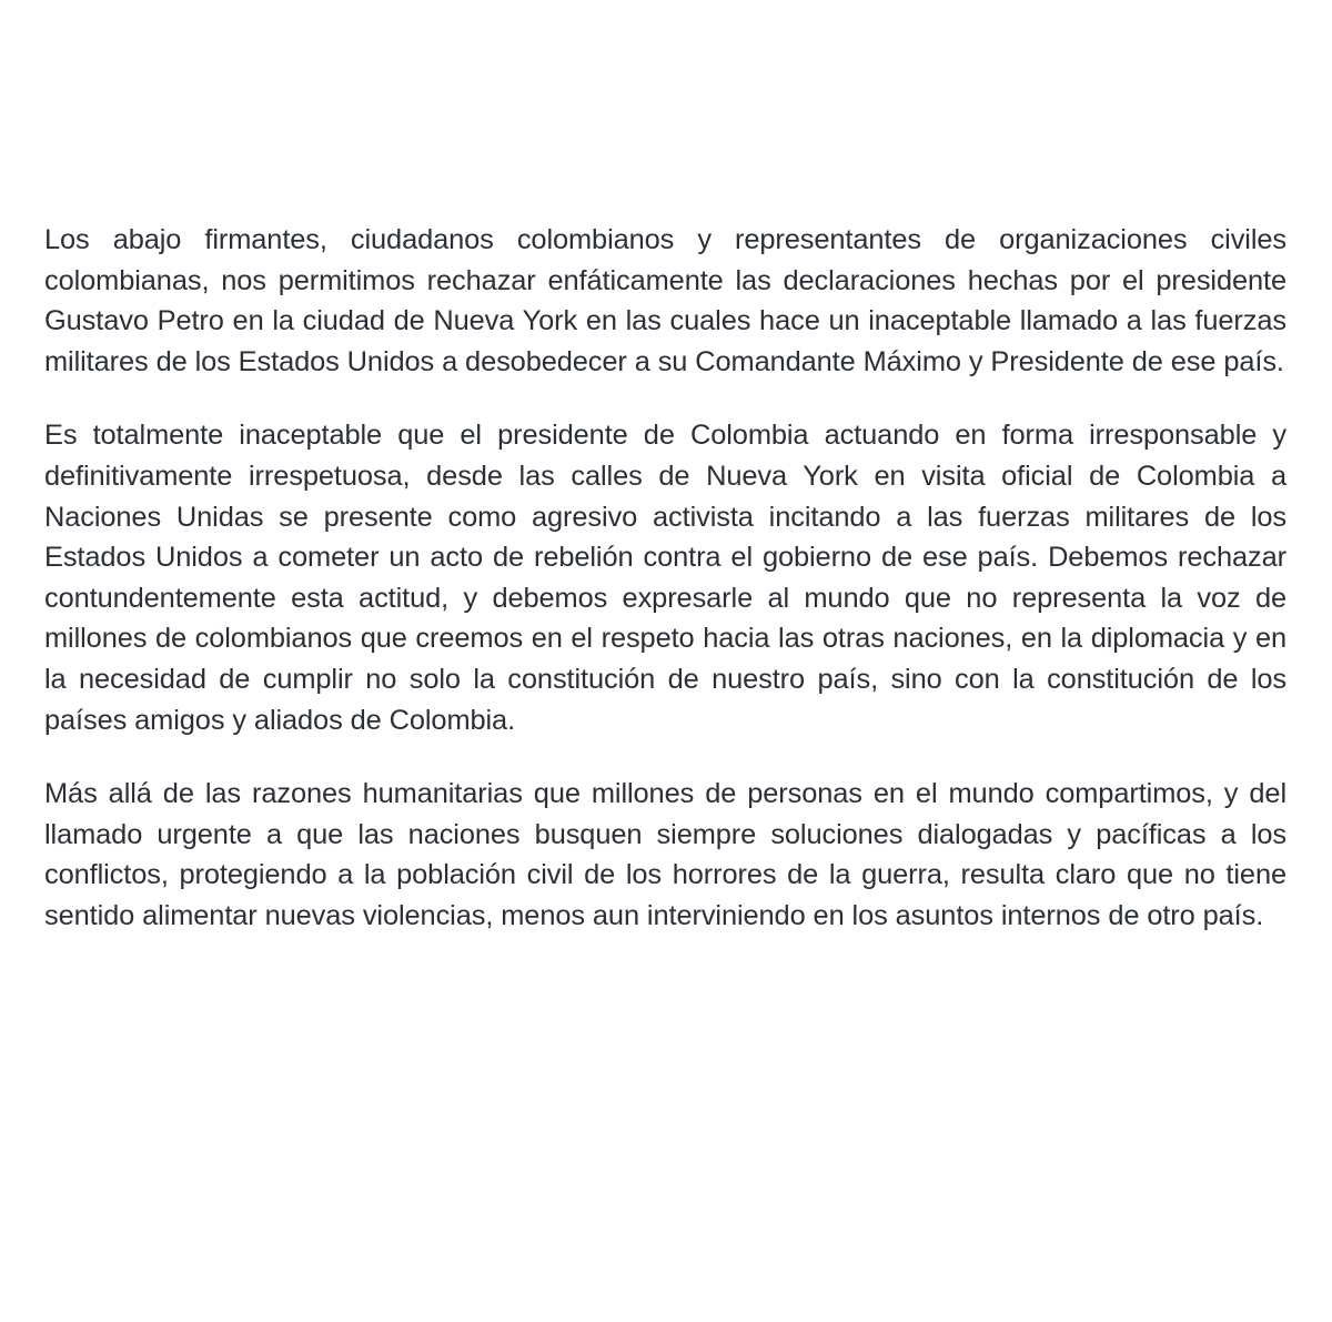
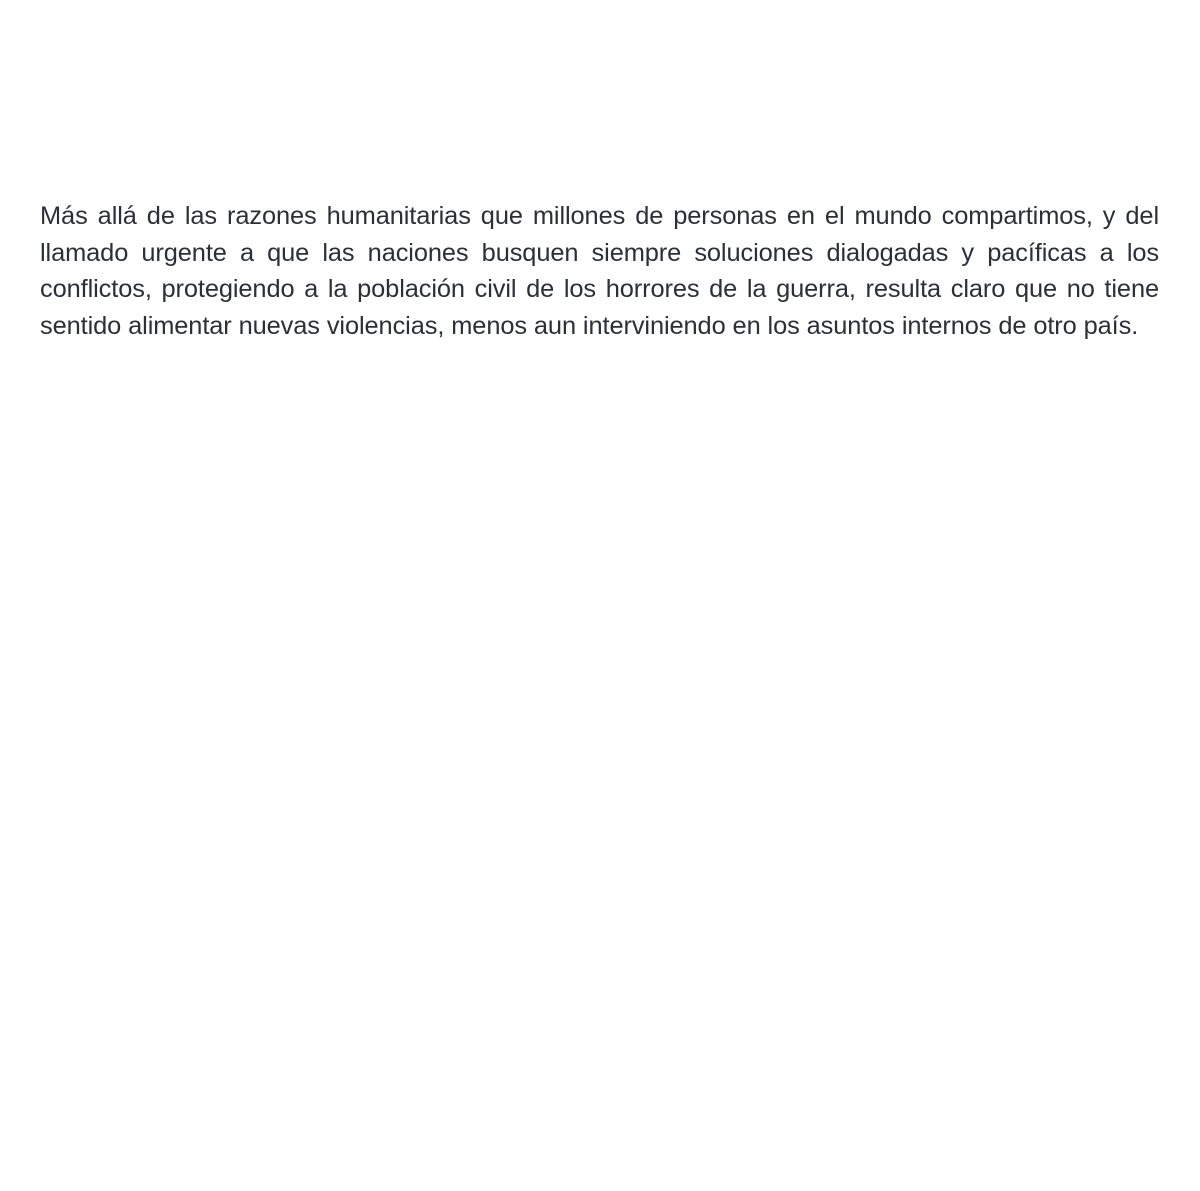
- Los abajo firmantes, ciudadanos colombianos y representantes de organizaciones civiles colombianas, nos permitimos rechazar enfáticamente las declaraciones hechas por el presidente Gustavo Petro en la ciudad de Nueva York en las cuales hace un inaceptable llamado a las fuerzas militares de los Estados Unidos a desobedecer a su Comandante Máximo y Presidente de ese país.
- Es totalmente inaceptable que el presidente de Colombia actuando en forma irresponsable y definitivamente irrespetuosa, desde las calles de Nueva York en visita oficial de Colombia a Naciones Unidas se presente como agresivo activista incitando a las fuerzas militares de los Estados Unidos a cometer un acto de rebelión contra el gobierno de ese país. Debemos rechazar contundentemente esta actitud, y debemos expresarle al mundo que no representa la voz de millones de colombianos que creemos en el respeto hacia las otras naciones, en la diplomacia y en la necesidad de cumplir no solo la constitución de nuestro país, sino con la constitución de los países amigos y aliados de Colombia.
  Más allá de las razones humanitarias que millones de personas en el mundo compartimos, y del llamado urgente a que las naciones busquen siempre soluciones dialogadas y pacíficas a los conflictos, protegiendo a la población civil de los horrores de la guerra, resulta claro que no tiene sentido alimentar nuevas violencias, menos aun interviniendo en los asuntos internos de otro país.
